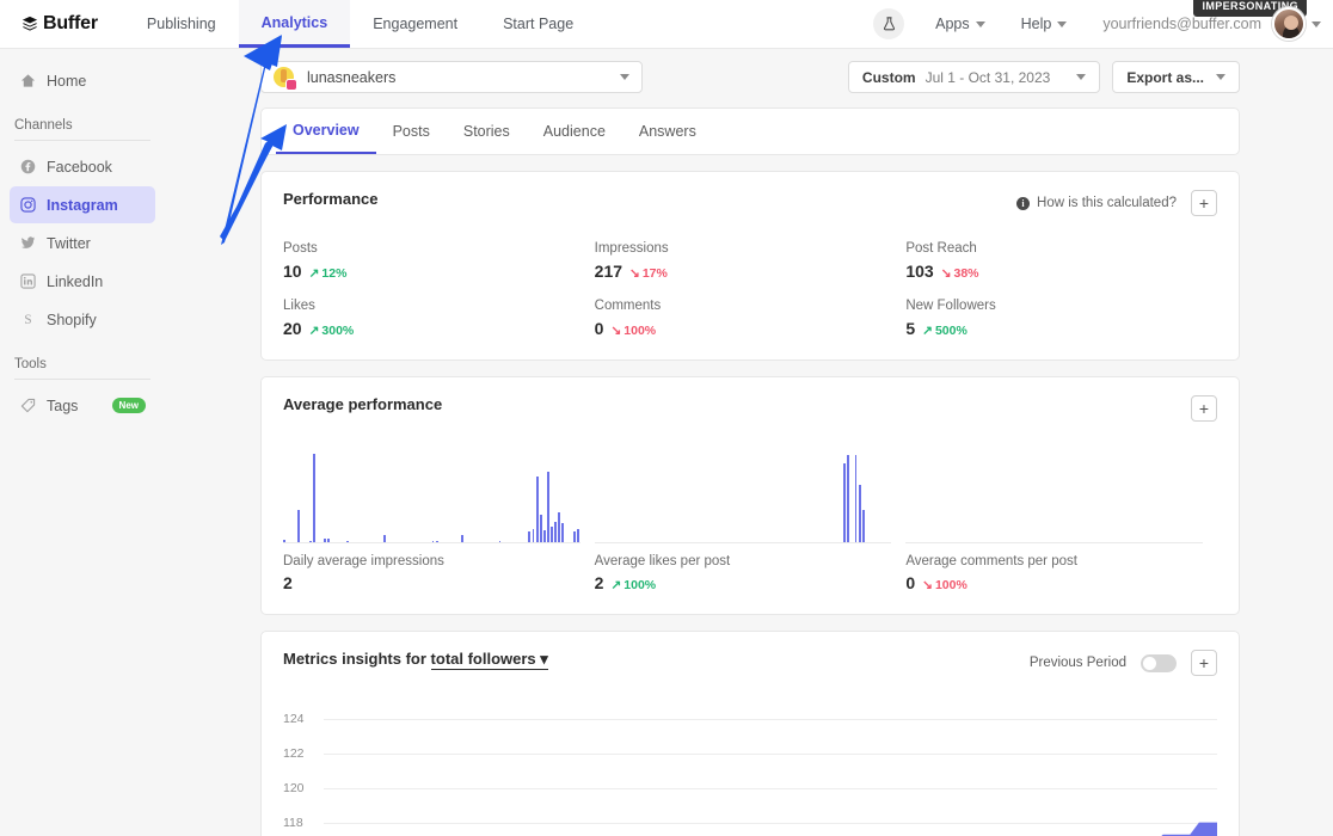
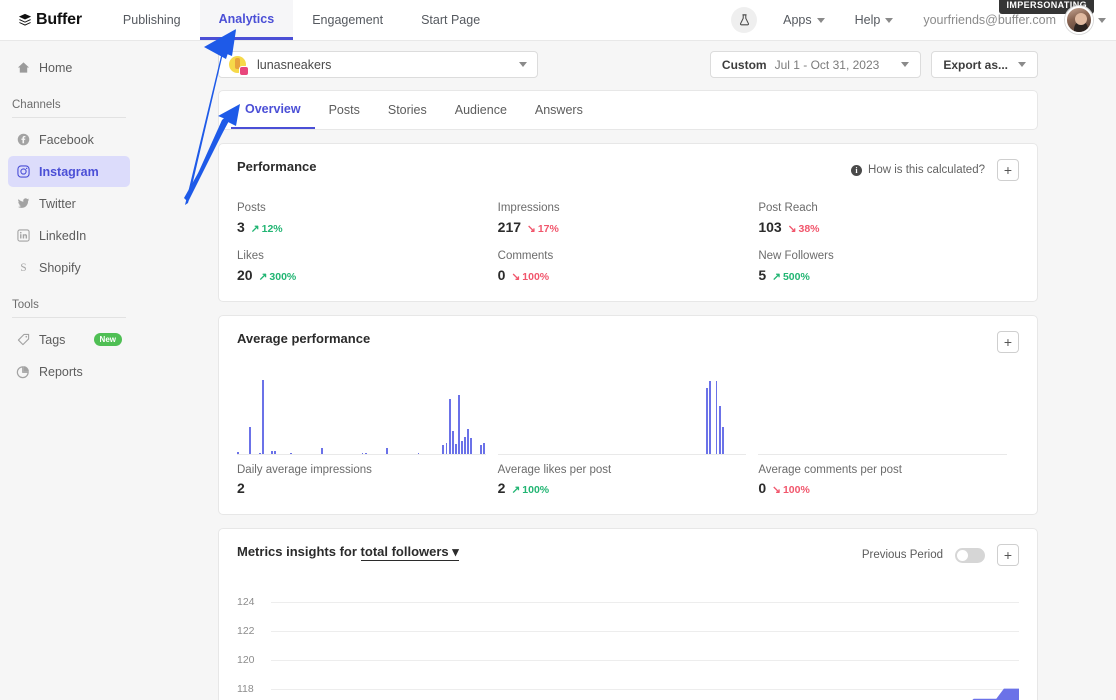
  Buffer
  Publishing
  Analytics
  Engagement
  Start Page
  Apps
  Help
  yourfriends@buffer.com
  IMPERSONATING
  Home
  Channels
  Facebook
  Instagram
  Twitter
  LinkedIn
  S
  Shopify
  Tools
  Tags
  New
+ Reports
  lunasneakers
  Custom
  Jul 1 - Oct 31, 2023
  Export as...
  Overview
  Posts
  Stories
  Audience
  Answers
  Performance
  i
  How is this calculated?
  +
  Posts
- 10
+ 3
  ↗
  12%
  Impressions
  217
  ↘
  17%
  Post Reach
  103
  ↘
  38%
  Likes
  20
  ↗
  300%
  Comments
  0
  ↘
  100%
  New Followers
  5
  ↗
  500%
  Average performance
  +
  Daily average impressions
  2
  Average likes per post
  2
  ↗
  100%
  Average comments per post
  0
  ↘
  100%
  Metrics insights for total followers ▾
  Previous Period
  +
  124
  122
  120
  118
